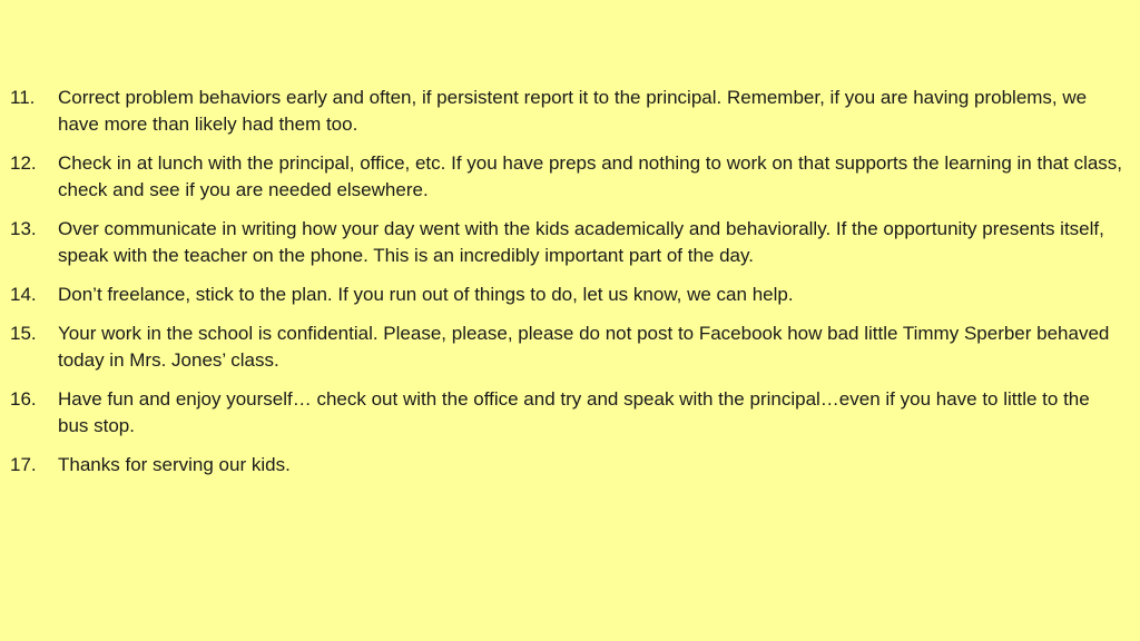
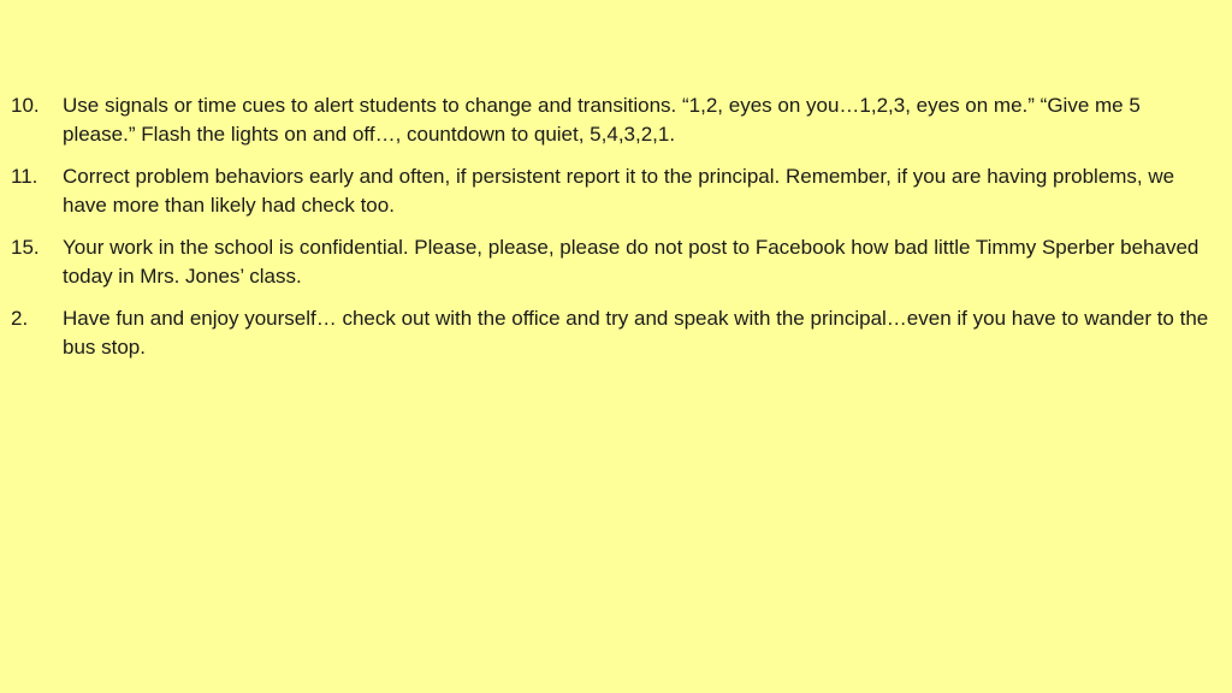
+ 10.
+ Use signals or time cues to alert students to change and transitions. “1,2, eyes on you…1,2,3, eyes on me.” “Give me 5 please.” Flash the lights on and off…, countdown to quiet, 5,4,3,2,1.
  11.
- Correct problem behaviors early and often, if persistent report it to the principal. Remember, if you are having problems, we have more than likely had them too.
+ Correct problem behaviors early and often, if persistent report it to the principal. Remember, if you are having problems, we have more than likely had check too.
- 12.
- Check in at lunch with the principal, office, etc. If you have preps and nothing to work on that supports the learning in that class, check and see if you are needed elsewhere.
- 13.
- Over communicate in writing how your day went with the kids academically and behaviorally. If the opportunity presents itself, speak with the teacher on the phone. This is an incredibly important part of the day.
- 14.
- Don’t freelance, stick to the plan. If you run out of things to do, let us know, we can help.
  15.
  Your work in the school is confidential. Please, please, please do not post to Facebook how bad little Timmy Sperber behaved today in Mrs. Jones’ class.
- 16.
+ 2.
- Have fun and enjoy yourself… check out with the office and try and speak with the principal…even if you have to little to the bus stop.
+ Have fun and enjoy yourself… check out with the office and try and speak with the principal…even if you have to wander to the bus stop.
- 17.
- Thanks for serving our kids.
